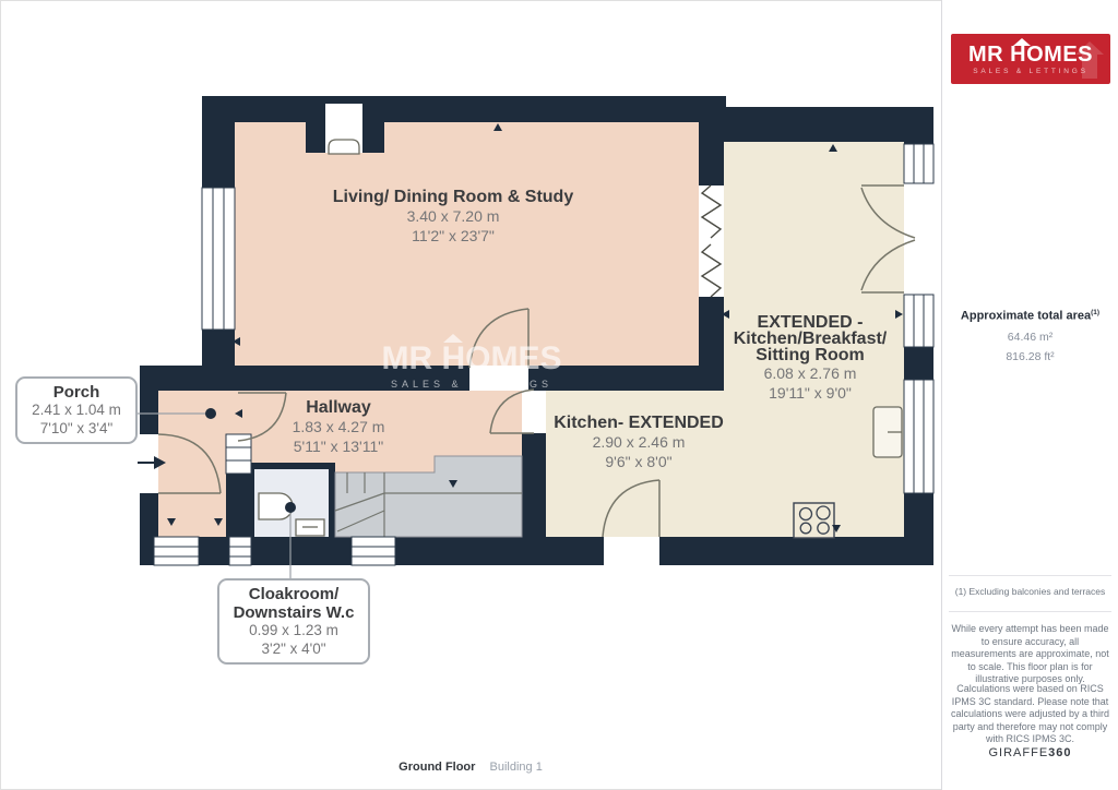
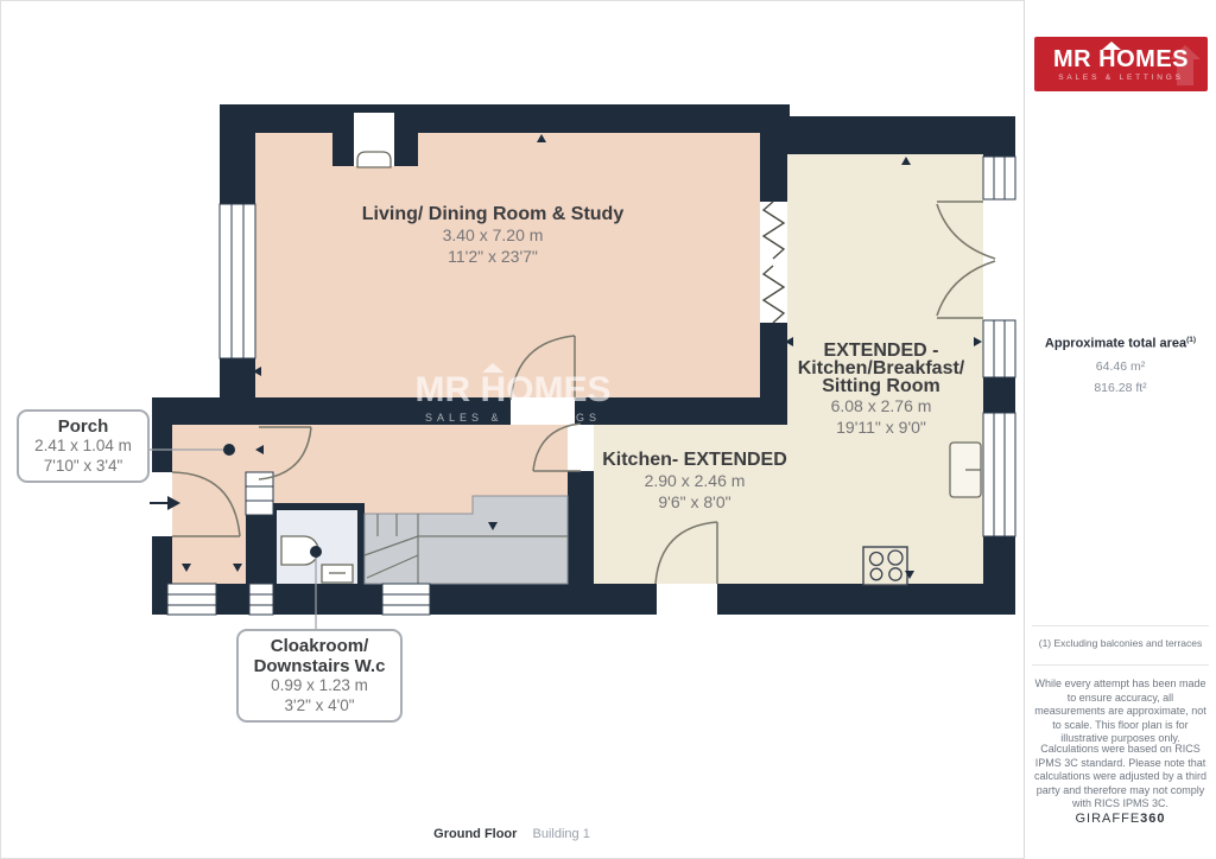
  MR HOMES
  SALES & LETTINGS
  Living/ Dining Room & Study
  3.40 x 7.20 m
  11'2" x 23'7"
  EXTENDED -
  Kitchen/Breakfast/
  Sitting Room
  6.08 x 2.76 m
  19'11" x 9'0"
  Kitchen- EXTENDED
  2.90 x 2.46 m
  9'6" x 8'0"
- Hallway
- 1.83 x 4.27 m
- 5'11" x 13'11"
  Porch
  2.41 x 1.04 m
  7'10" x 3'4"
  Cloakroom/
  Downstairs W.c
  0.99 x 1.23 m
  3'2" x 4'0"
  Ground Floor Building 1
  MR HOMES
  Approximate total area
  64.46 m²
  816.28 ft²
  (1) Excluding balconies and terraces
  While every attempt has been made to ensure accuracy, all measurements are approximate, not to scale. This floor plan is for illustrative purposes only.
  Calculations were based on RICS IPMS 3C standard. Please note that calculations were adjusted by a third party and therefore may not comply with RICS IPMS 3C.
  GIRAFFE360
